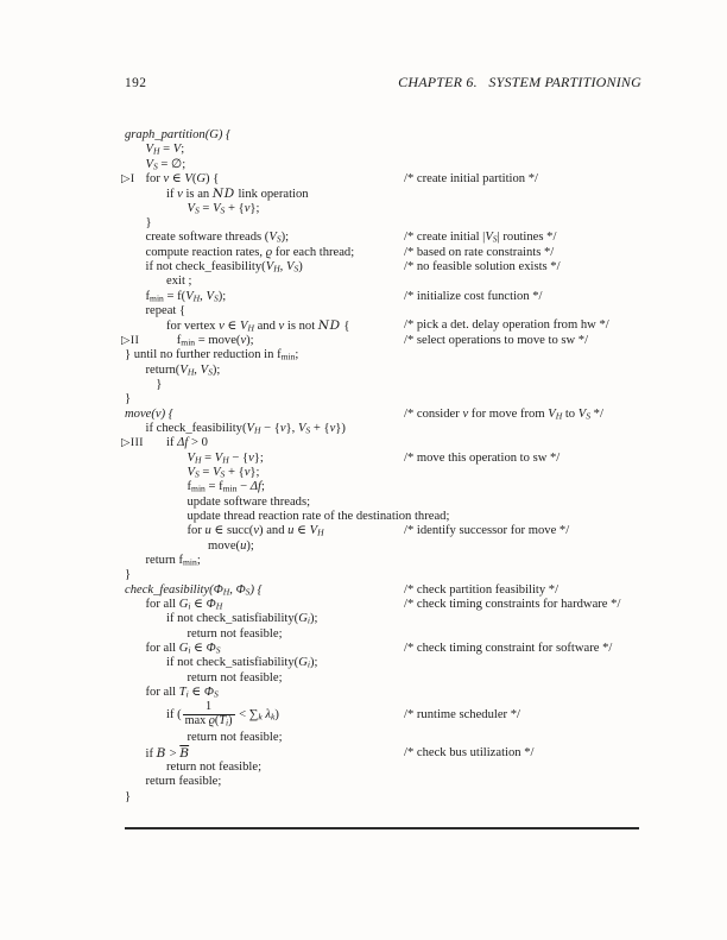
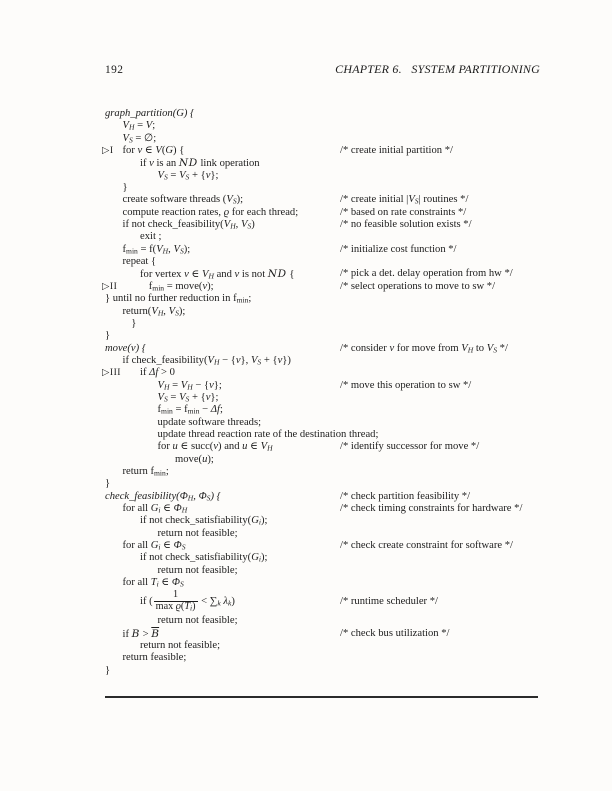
  192
  CHAPTER 6. SYSTEM PARTITIONING
  graph_partition(G) {
  VH = V;
  VS = ∅;
  ▷I
  for v ∈ V(G) {
  /* create initial partition */
  if v is an ND link operation
  VS = VS + {v};
  }
  create software threads (VS);
  /* create initial |VS| routines */
  compute reaction rates, ϱ for each thread;
  /* based on rate constraints */
  if not check_feasibility(VH, VS)
  /* no feasible solution exists */
  exit ;
  fmin = f(VH, VS);
  /* initialize cost function */
  repeat {
  for vertex v ∈ VH and v is not ND {
  /* pick a det. delay operation from hw */
  ▷II
  fmin = move(v);
  /* select operations to move to sw */
  } until no further reduction in fmin;
  return(VH, VS);
  }
  }
  move(v) {
  /* consider v for move from VH to VS */
  if check_feasibility(VH − {v}, VS + {v})
  ▷III
  if Δf > 0
  VH = VH − {v};
  /* move this operation to sw */
  VS = VS + {v};
  fmin = fmin − Δf;
  update software threads;
  update thread reaction rate of the destination thread;
  for u ∈ succ(v) and u ∈ VH
  /* identify successor for move */
  move(u);
  return fmin;
  }
  check_feasibility(ΦH, ΦS) {
  /* check partition feasibility */
  for all Gi ∈ ΦH
  /* check timing constraints for hardware */
  if not check_satisfiability(Gi);
  return not feasible;
  for all Gi ∈ ΦS
- /* check timing constraint for software */
+ /* check create constraint for software */
  if not check_satisfiability(Gi);
  return not feasible;
  for all Ti ∈ ΦS
  if (
  1
  max ϱ(Ti)
  < ∑k λk)
  /* runtime scheduler */
  return not feasible;
  if B > B
  /* check bus utilization */
  return not feasible;
  return feasible;
  }
